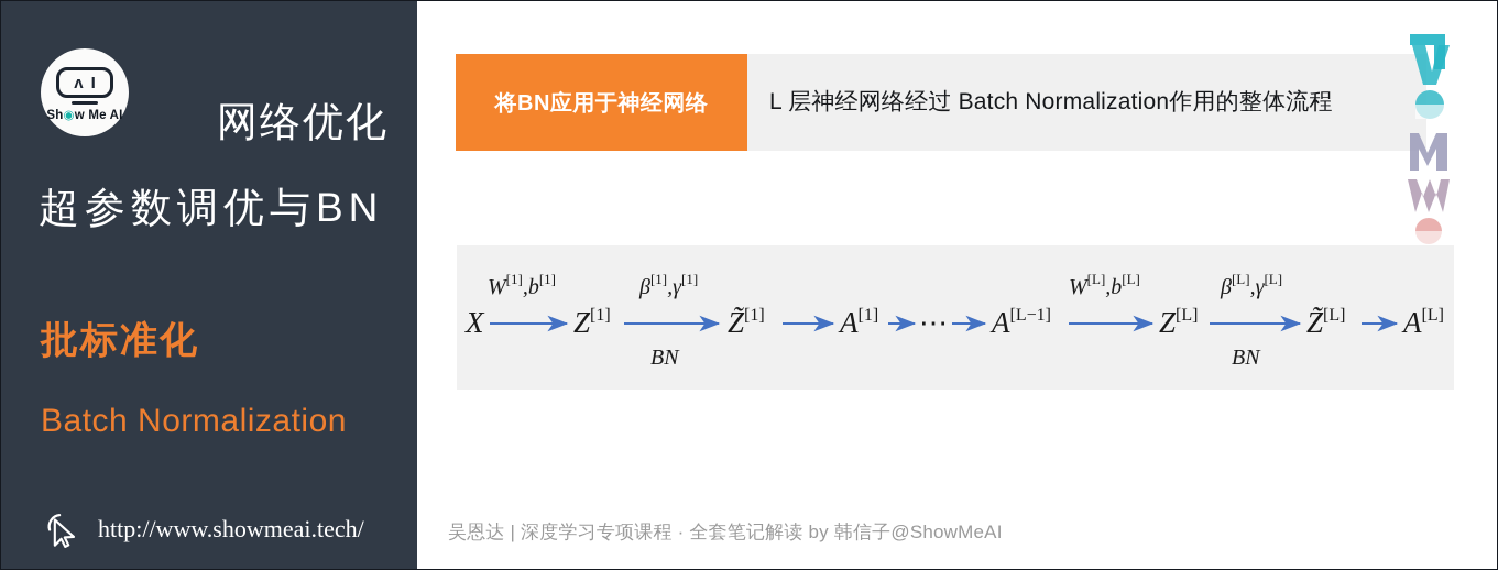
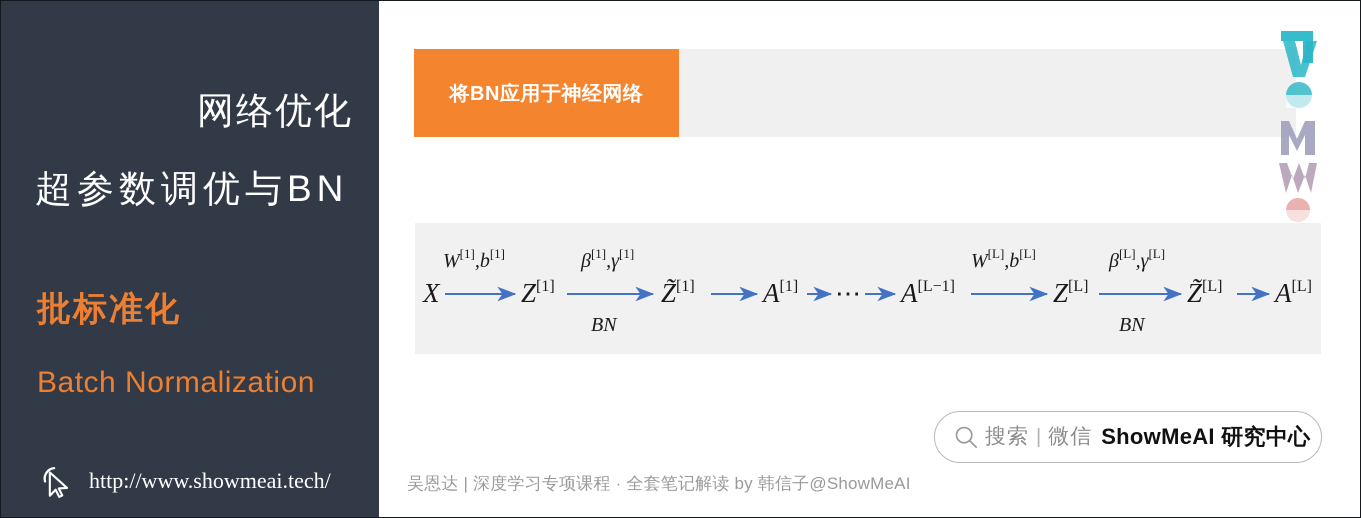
- ʌ
- I
- Sh◉w Me AI
  网络优化
  超参数调优与BN
  批标准化
  Batch Normalization
  http://www.showmeai.tech/
  将BN应用于神经网络
- L 层神经网络经过 Batch Normalization作用的整体流程
  X
  Z[1]
  Z̃[1]
  A[1]
  ⋯
  A[L−1]
  Z[L]
  Z̃[L]
  A[L]
  W[1] ,b[1]
  β[1] ,γ[1]
  W[L] ,b[L]
  β[L] ,γ[L]
  BN
  BN
+ 搜索
+ |
+ 微信
+ ShowMeAI 研究中心
  吴恩达 | 深度学习专项课程 · 全套笔记解读 by 韩信子@ShowMeAI
